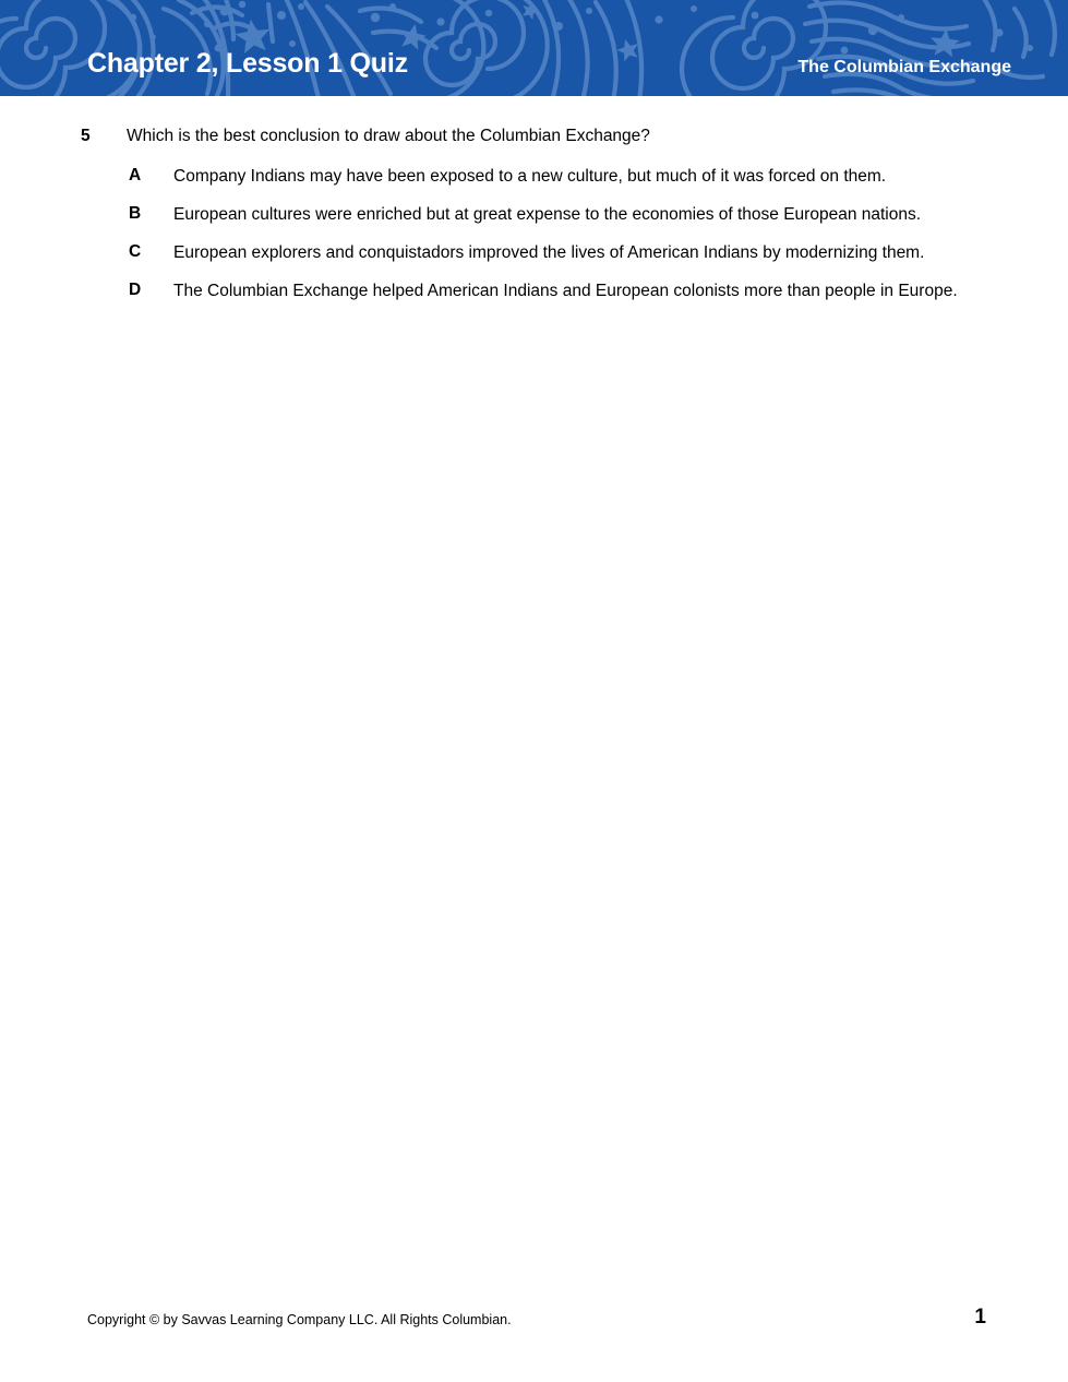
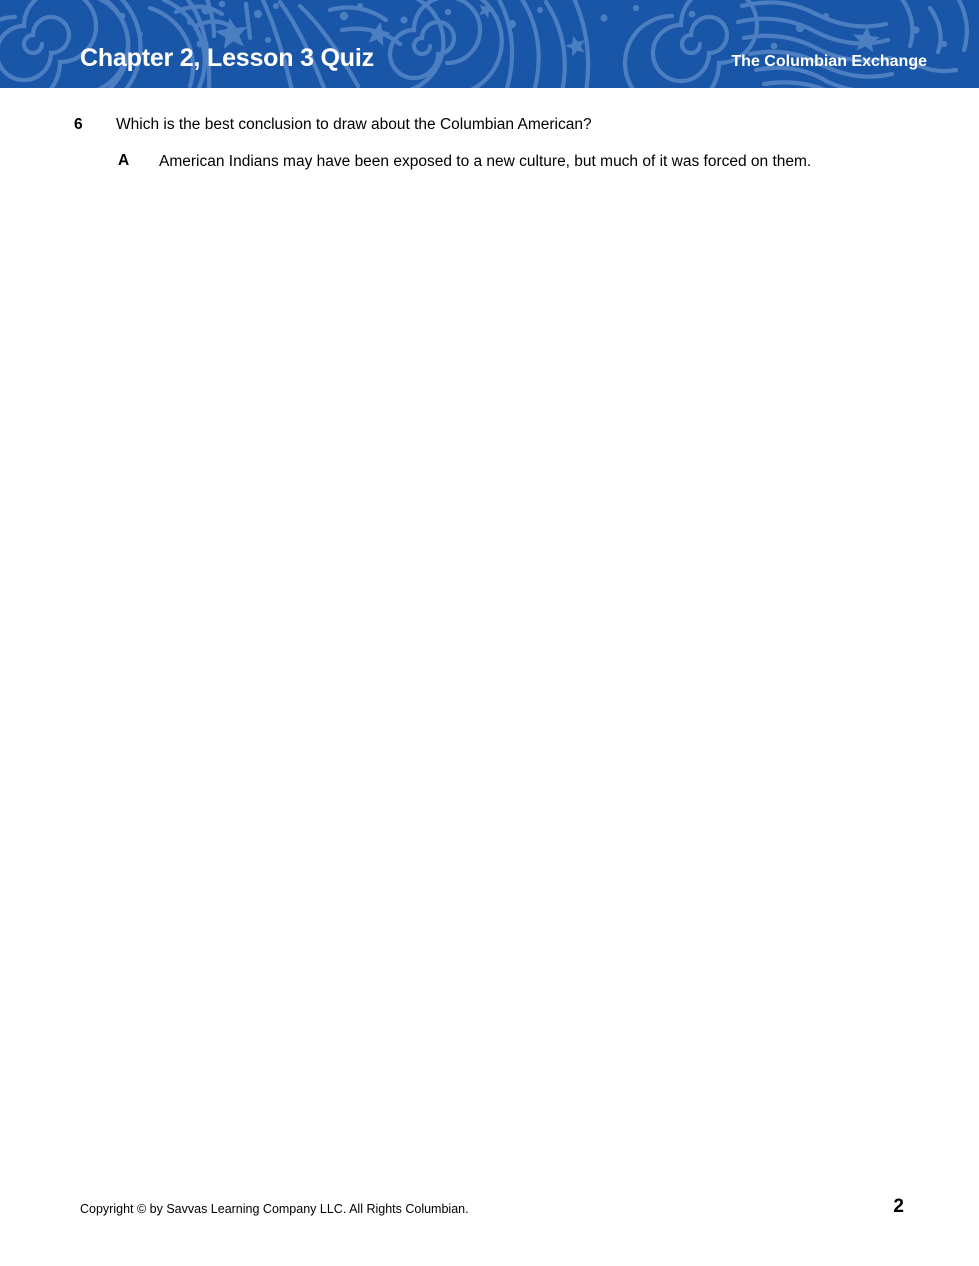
- Chapter 2, Lesson 1 Quiz
+ Chapter 2, Lesson 3 Quiz
  The Columbian Exchange
- 5
+ 6
- Which is the best conclusion to draw about the Columbian Exchange?
+ Which is the best conclusion to draw about the Columbian American?
  A
- Company Indians may have been exposed to a new culture, but much of it was forced on them.
+ American Indians may have been exposed to a new culture, but much of it was forced on them.
- B
- European cultures were enriched but at great expense to the economies of those European nations.
- C
- European explorers and conquistadors improved the lives of American Indians by modernizing them.
- D
- The Columbian Exchange helped American Indians and European colonists more than people in Europe.
  Copyright © by Savvas Learning Company LLC. All Rights Columbian.
- 1
+ 2
